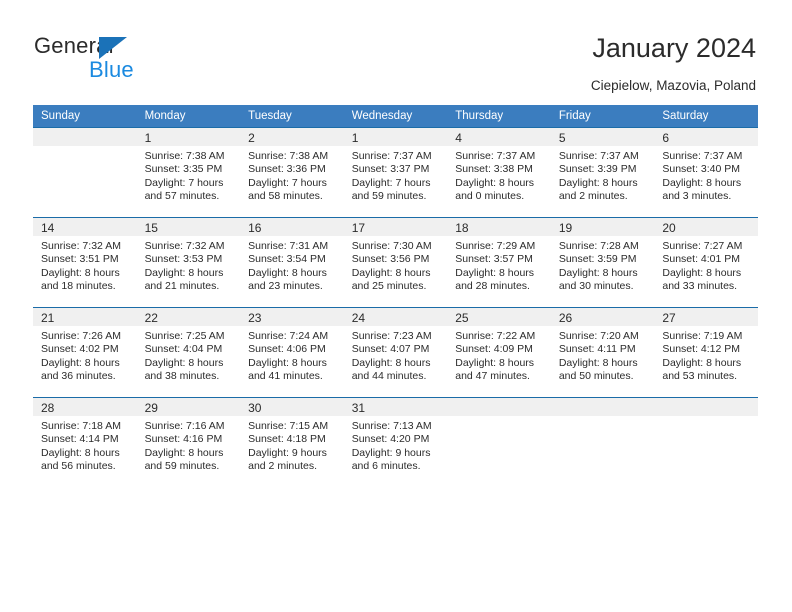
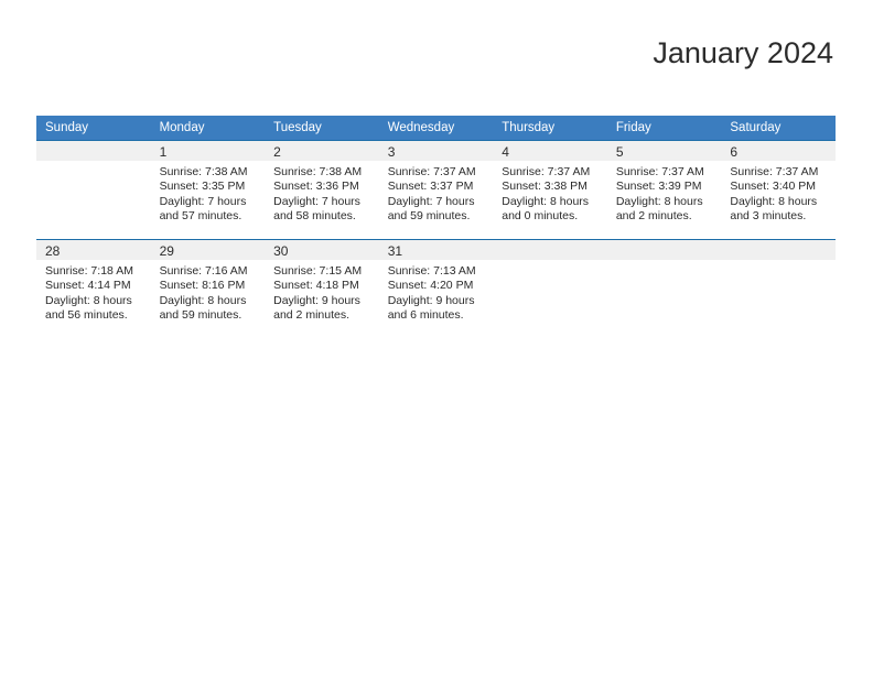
- General
- Blue
  January 2024
- Ciepielow, Mazovia, Poland
  Sunday	Monday	Tuesday	Wednesday	Thursday	Friday	Saturday
- 	1Sunrise: 7:38 AMSunset: 3:35 PMDaylight: 7 hoursand 57 minutes.	2Sunrise: 7:38 AMSunset: 3:36 PMDaylight: 7 hoursand 58 minutes.	1Sunrise: 7:37 AMSunset: 3:37 PMDaylight: 7 hoursand 59 minutes.	4Sunrise: 7:37 AMSunset: 3:38 PMDaylight: 8 hoursand 0 minutes.	5Sunrise: 7:37 AMSunset: 3:39 PMDaylight: 8 hoursand 2 minutes.	6Sunrise: 7:37 AMSunset: 3:40 PMDaylight: 8 hoursand 3 minutes.
+ 	1Sunrise: 7:38 AMSunset: 3:35 PMDaylight: 7 hoursand 57 minutes.	2Sunrise: 7:38 AMSunset: 3:36 PMDaylight: 7 hoursand 58 minutes.	3Sunrise: 7:37 AMSunset: 3:37 PMDaylight: 7 hoursand 59 minutes.	4Sunrise: 7:37 AMSunset: 3:38 PMDaylight: 8 hoursand 0 minutes.	5Sunrise: 7:37 AMSunset: 3:39 PMDaylight: 8 hoursand 2 minutes.	6Sunrise: 7:37 AMSunset: 3:40 PMDaylight: 8 hoursand 3 minutes.
- 14Sunrise: 7:32 AMSunset: 3:51 PMDaylight: 8 hoursand 18 minutes.	15Sunrise: 7:32 AMSunset: 3:53 PMDaylight: 8 hoursand 21 minutes.	16Sunrise: 7:31 AMSunset: 3:54 PMDaylight: 8 hoursand 23 minutes.	17Sunrise: 7:30 AMSunset: 3:56 PMDaylight: 8 hoursand 25 minutes.	18Sunrise: 7:29 AMSunset: 3:57 PMDaylight: 8 hoursand 28 minutes.	19Sunrise: 7:28 AMSunset: 3:59 PMDaylight: 8 hoursand 30 minutes.	20Sunrise: 7:27 AMSunset: 4:01 PMDaylight: 8 hoursand 33 minutes.
- 21Sunrise: 7:26 AMSunset: 4:02 PMDaylight: 8 hoursand 36 minutes.	22Sunrise: 7:25 AMSunset: 4:04 PMDaylight: 8 hoursand 38 minutes.	23Sunrise: 7:24 AMSunset: 4:06 PMDaylight: 8 hoursand 41 minutes.	24Sunrise: 7:23 AMSunset: 4:07 PMDaylight: 8 hoursand 44 minutes.	25Sunrise: 7:22 AMSunset: 4:09 PMDaylight: 8 hoursand 47 minutes.	26Sunrise: 7:20 AMSunset: 4:11 PMDaylight: 8 hoursand 50 minutes.	27Sunrise: 7:19 AMSunset: 4:12 PMDaylight: 8 hoursand 53 minutes.
- 28Sunrise: 7:18 AMSunset: 4:14 PMDaylight: 8 hoursand 56 minutes.	29Sunrise: 7:16 AMSunset: 4:16 PMDaylight: 8 hoursand 59 minutes.	30Sunrise: 7:15 AMSunset: 4:18 PMDaylight: 9 hoursand 2 minutes.	31Sunrise: 7:13 AMSunset: 4:20 PMDaylight: 9 hoursand 6 minutes.
+ 28Sunrise: 7:18 AMSunset: 4:14 PMDaylight: 8 hoursand 56 minutes.	29Sunrise: 7:16 AMSunset: 8:16 PMDaylight: 8 hoursand 59 minutes.	30Sunrise: 7:15 AMSunset: 4:18 PMDaylight: 9 hoursand 2 minutes.	31Sunrise: 7:13 AMSunset: 4:20 PMDaylight: 9 hoursand 6 minutes.
